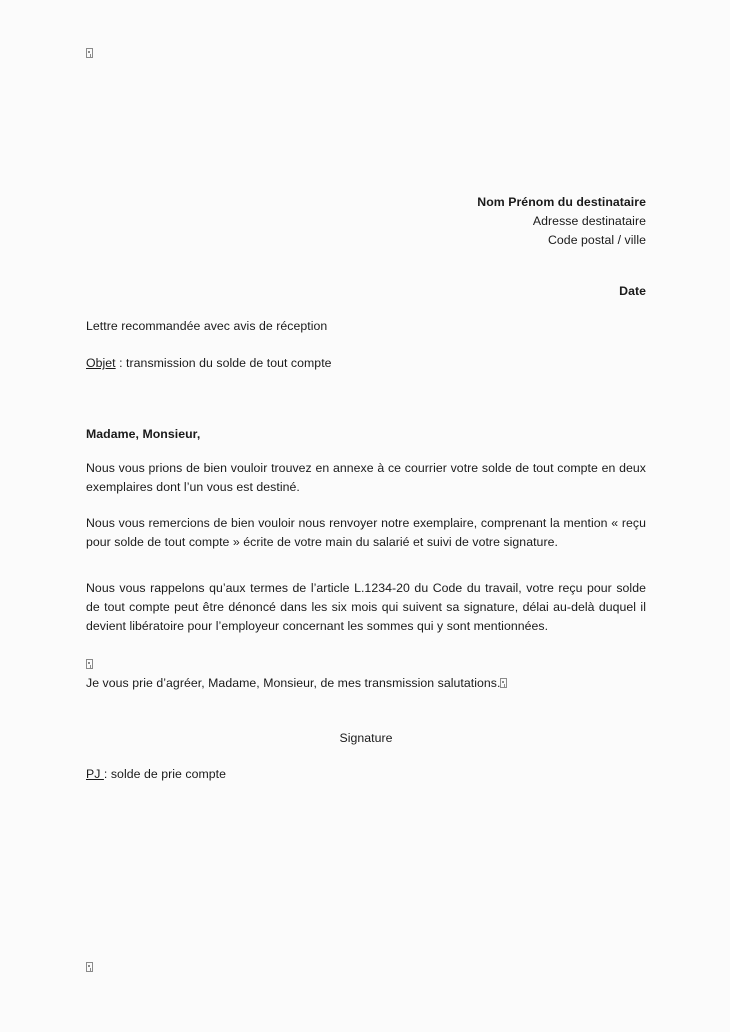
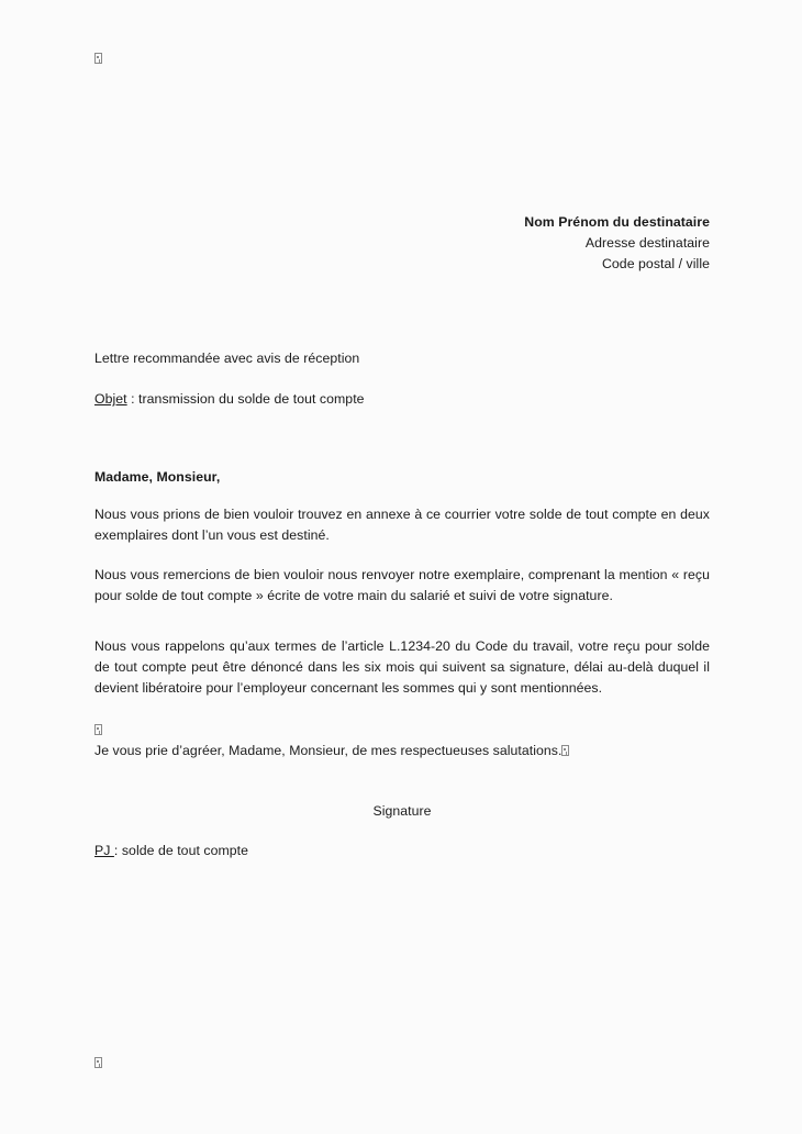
  Nom Prénom du destinataire
  Adresse destinataire
  Code postal / ville
- Date
  Lettre recommandée avec avis de réception
  Objet : transmission du solde de tout compte
  Madame, Monsieur,
  Nous vous prions de bien vouloir trouvez en annexe à ce courrier votre solde de tout compte en deux exemplaires dont l’un vous est destiné.
  Nous vous remercions de bien vouloir nous renvoyer notre exemplaire, comprenant la mention « reçu pour solde de tout compte » écrite de votre main du salarié et suivi de votre signature.
  Nous vous rappelons qu’aux termes de l’article L.1234-20 du Code du travail, votre reçu pour solde de tout compte peut être dénoncé dans les six mois qui suivent sa signature, délai au-delà duquel il devient libératoire pour l’employeur concernant les sommes qui y sont mentionnées.
- Je vous prie d’agréer, Madame, Monsieur, de mes transmission salutations.
+ Je vous prie d’agréer, Madame, Monsieur, de mes respectueuses salutations.
  Signature
- PJ : solde de prie compte
+ PJ : solde de tout compte
